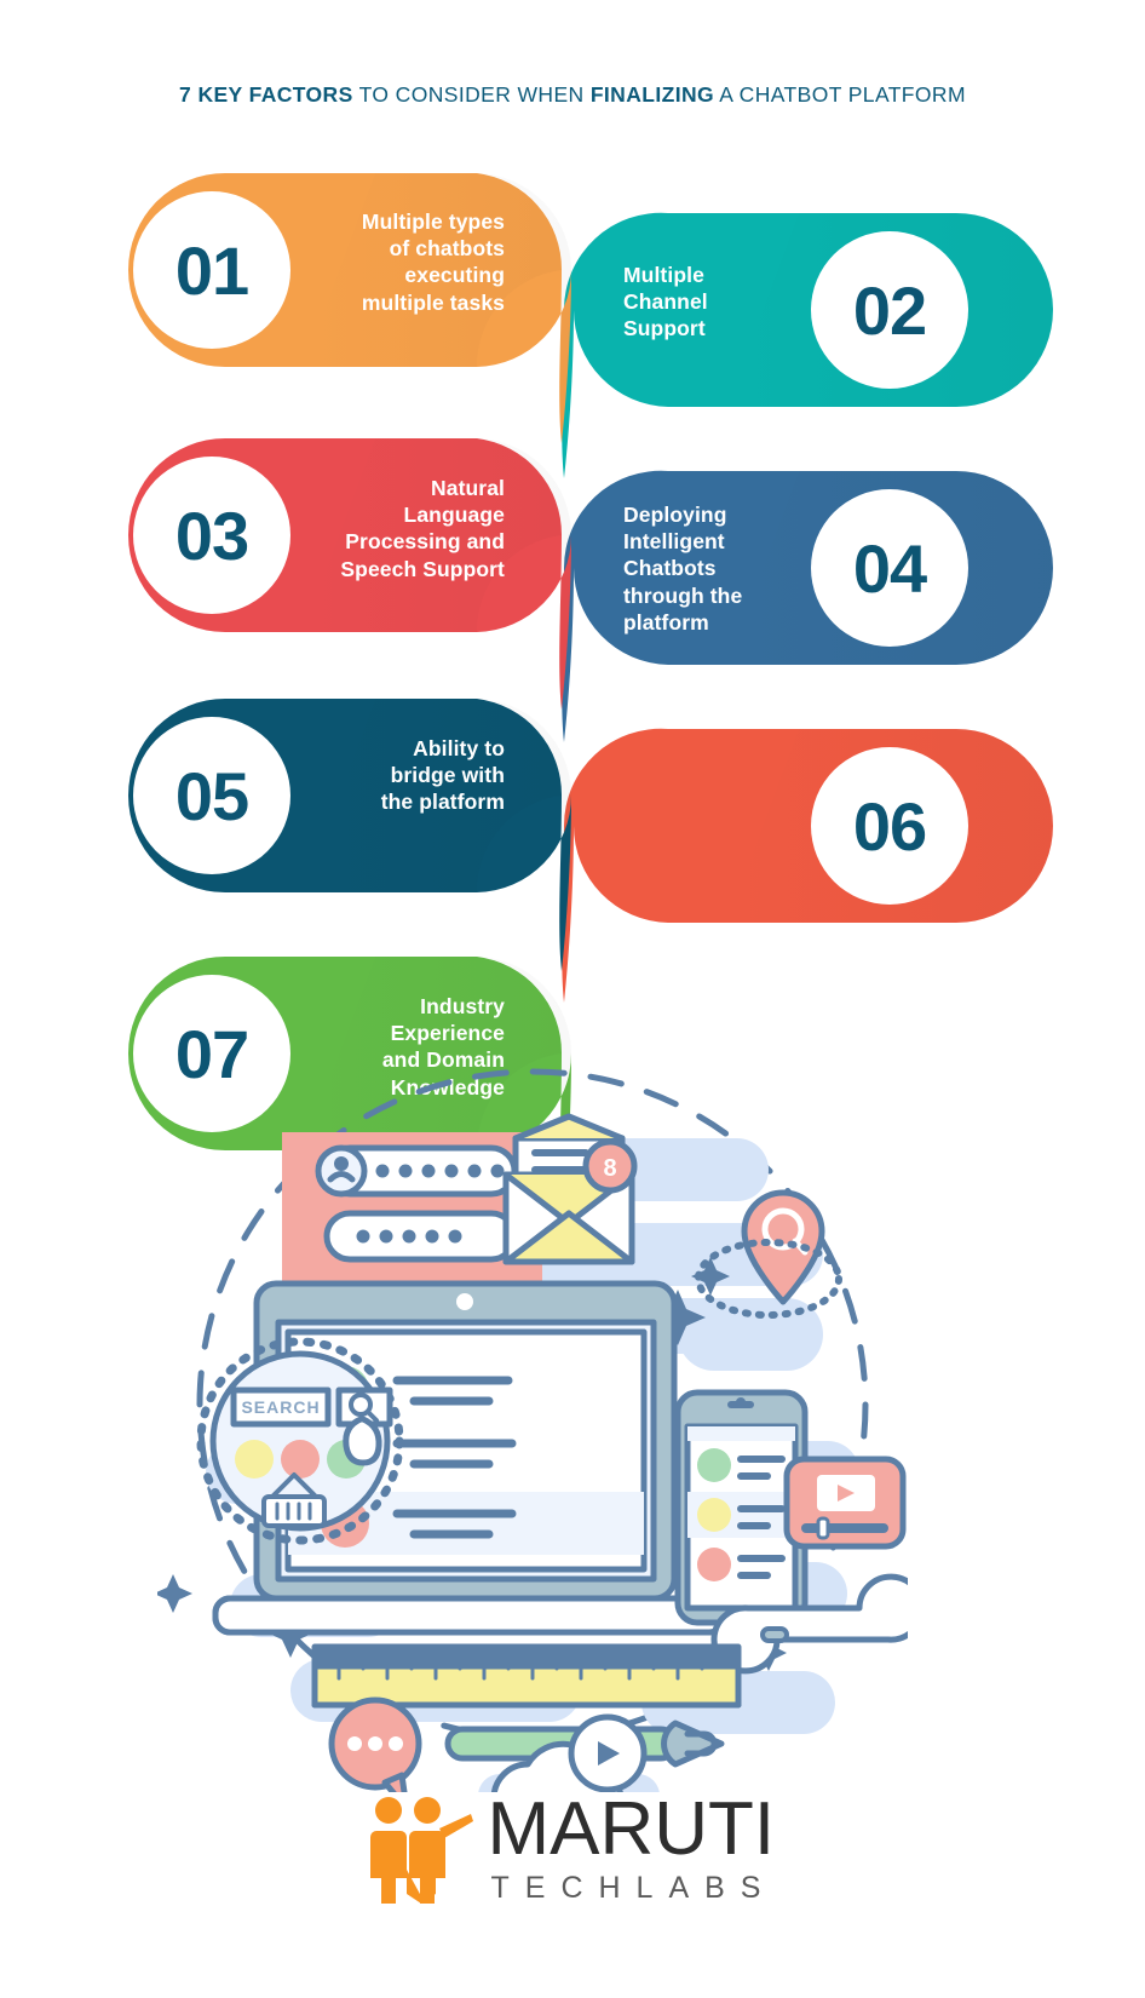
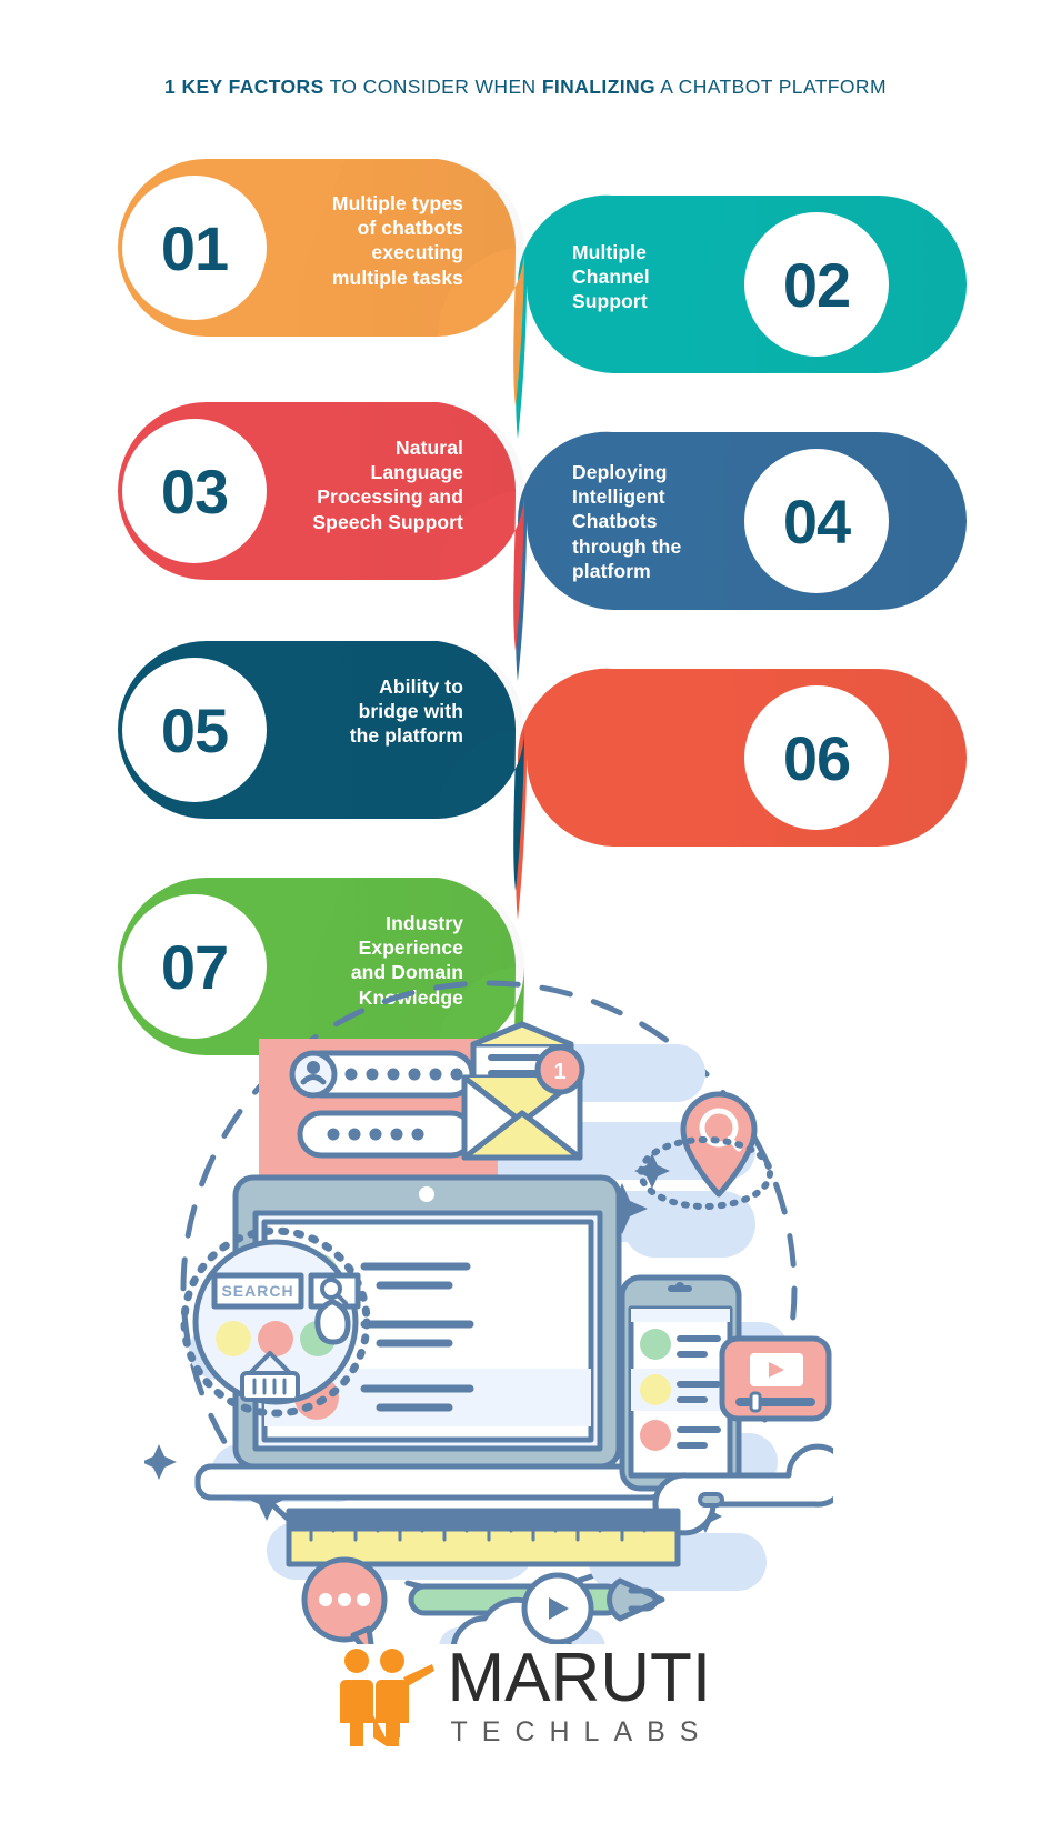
- 7 KEY FACTORS TO CONSIDER WHEN FINALIZING A CHATBOT PLATFORM
+ 1 KEY FACTORS TO CONSIDER WHEN FINALIZING A CHATBOT PLATFORM
  01
  Multiple types
  of chatbots
  executing
  multiple tasks
  02
  Multiple
  Channel
  Support
  03
  Natural
  Language
  Processing and
  Speech Support
  04
  Deploying
  Intelligent
  Chatbots
  through the
  platform
  05
  Ability to
  bridge with
  the platform
  06
  07
  Industry
  Experience
  and Domain
  Knledge
- 8
+ 1
  SEARCH
  MARUTI
  TECHLABS
